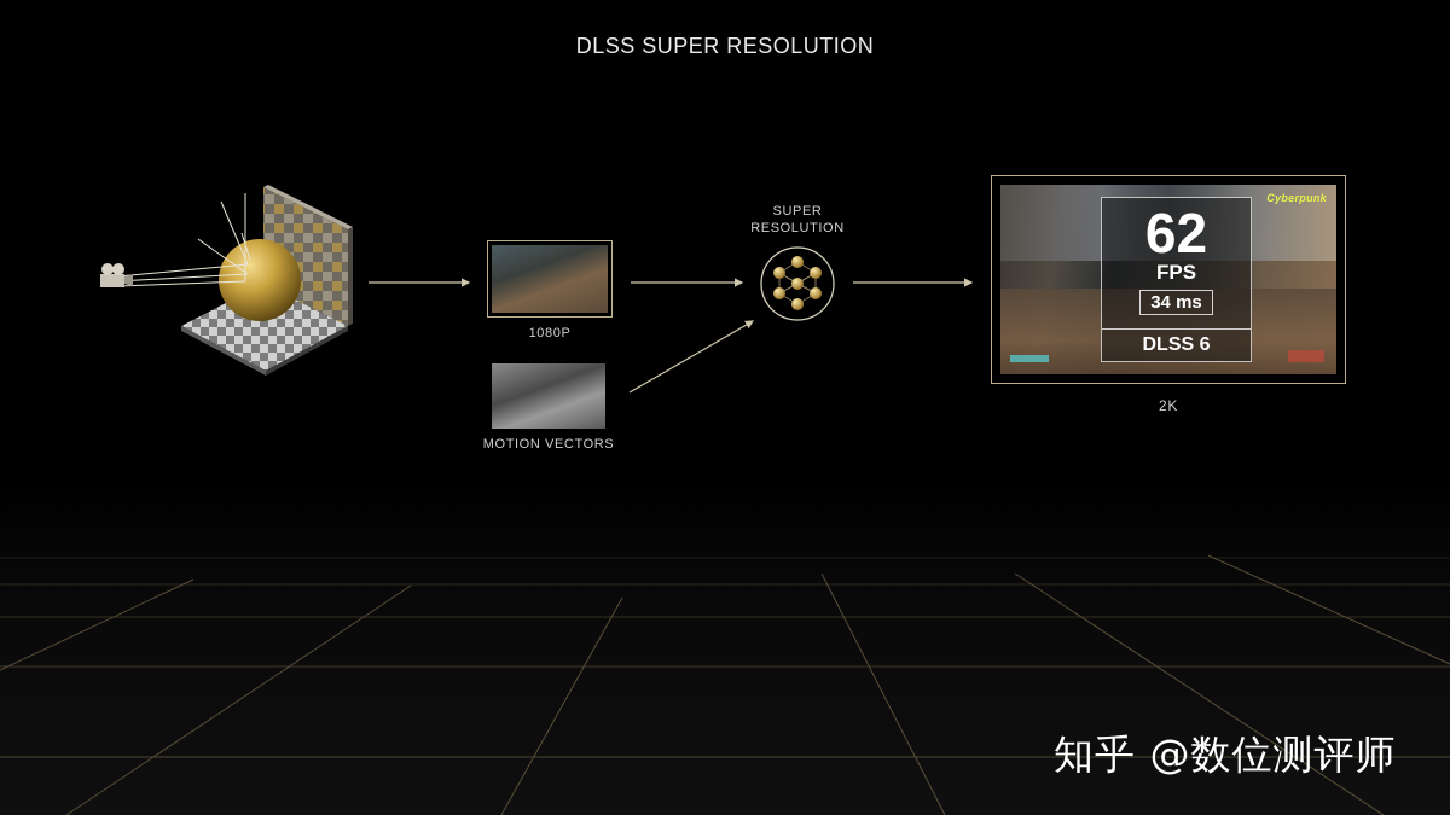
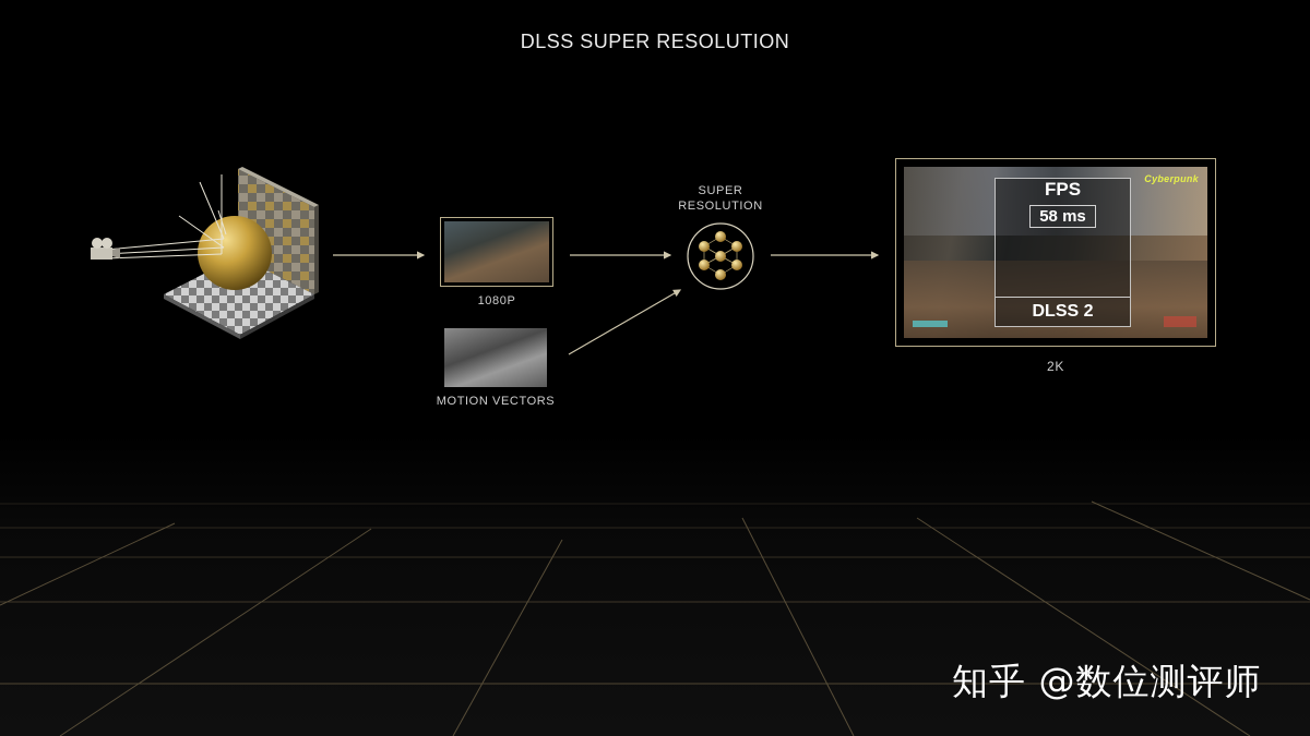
  DLSS SUPER RESOLUTION
  1080P
  MOTION VECTORS
  SUPER
  RESOLUTION
  Cyberpunk
- 62
  FPS
- 34 ms
+ 58 ms
- DLSS 6
+ DLSS 2
  2K
  知乎 @数位测评师
